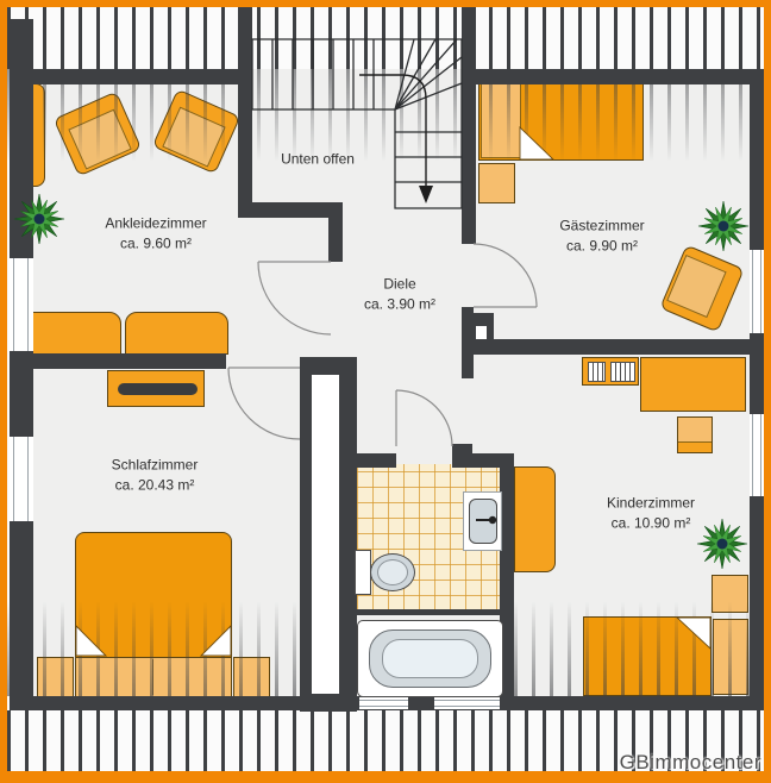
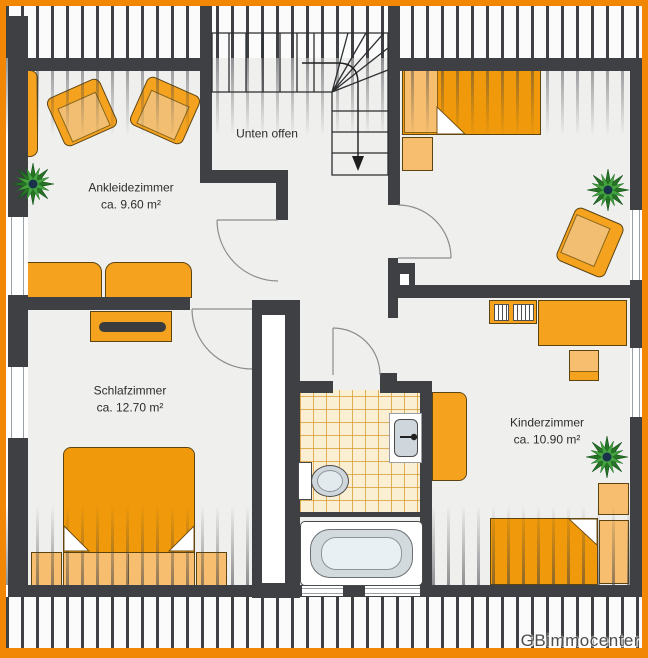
  Ankleidezimmer
  ca. 9.60 m²
- Gästezimmer
- ca. 9.90 m²
- Diele
- ca. 3.90 m²
  Schlafzimmer
- ca. 20.43 m²
+ ca. 12.70 m²
  Kinderzimmer
  ca. 10.90 m²
  Unten offen
  GBimmocenter
